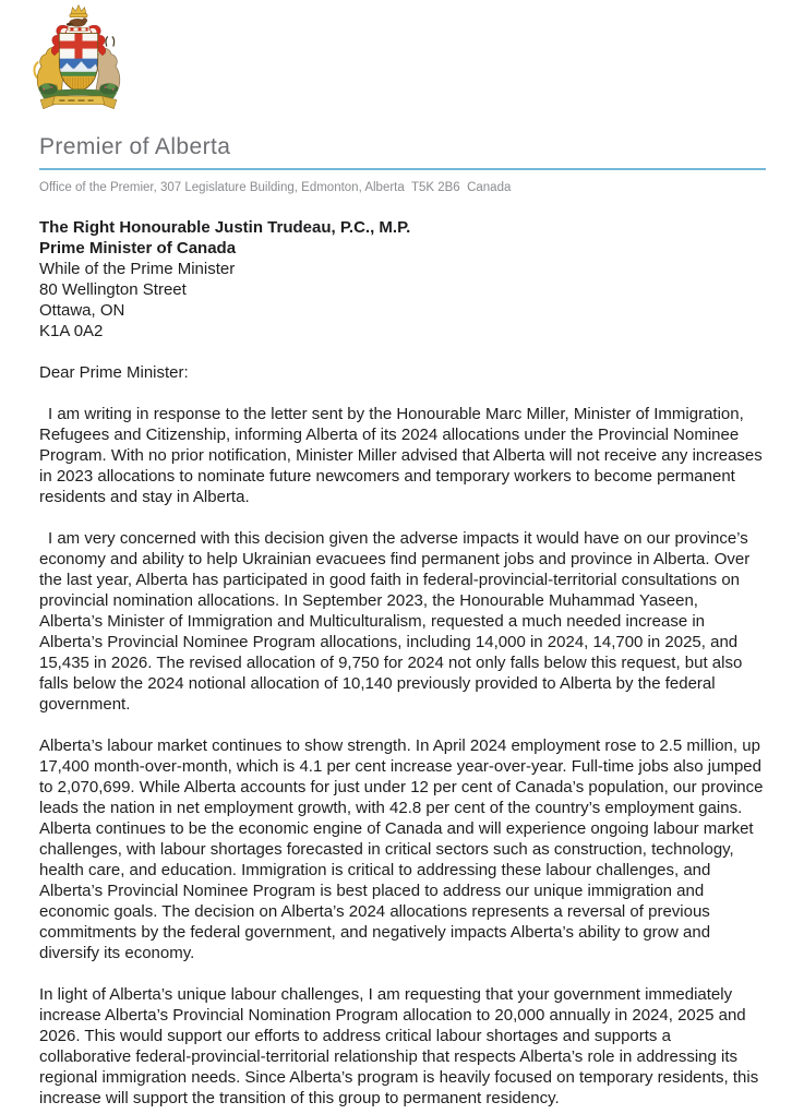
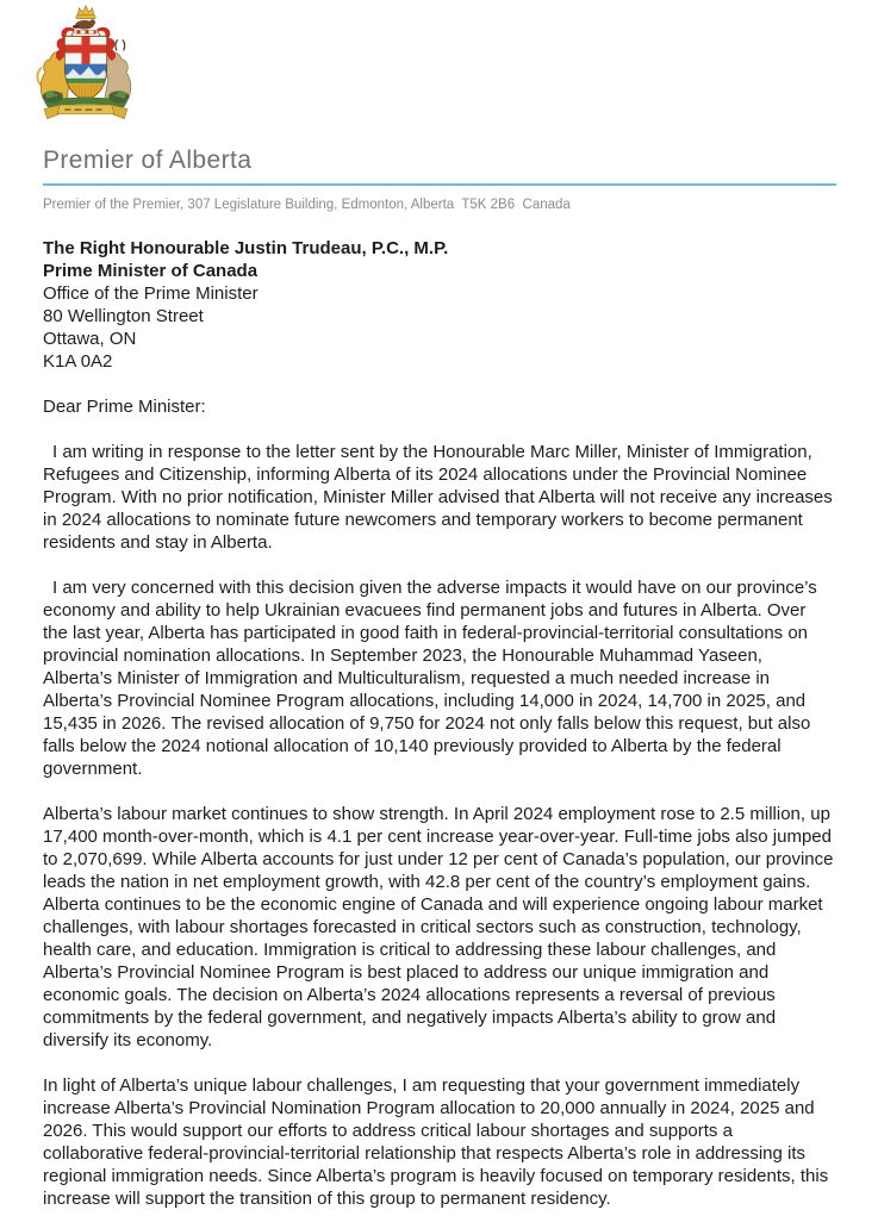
  Premier of Alberta
- Office of the Premier, 307 Legislature Building, Edmonton, Alberta T5K 2B6 Canada
+ Premier of the Premier, 307 Legislature Building, Edmonton, Alberta T5K 2B6 Canada
  The Right Honourable Justin Trudeau, P.C., M.P.
  Prime Minister of Canada
- While of the Prime Minister
+ Office of the Prime Minister
  80 Wellington Street
  Ottawa, ON
  K1A 0A2
  Dear Prime Minister:
- I am writing in response to the letter sent by the Honourable Marc Miller, Minister of Immigration, Refugees and Citizenship, informing Alberta of its 2024 allocations under the Provincial Nominee Program. With no prior notification, Minister Miller advised that Alberta will not receive any increases in 2023 allocations to nominate future newcomers and temporary workers to become permanent residents and stay in Alberta.
+ I am writing in response to the letter sent by the Honourable Marc Miller, Minister of Immigration, Refugees and Citizenship, informing Alberta of its 2024 allocations under the Provincial Nominee Program. With no prior notification, Minister Miller advised that Alberta will not receive any increases in 2024 allocations to nominate future newcomers and temporary workers to become permanent residents and stay in Alberta.
- I am very concerned with this decision given the adverse impacts it would have on our province’s economy and ability to help Ukrainian evacuees find permanent jobs and province in Alberta. Over the last year, Alberta has participated in good faith in federal-provincial-territorial consultations on provincial nomination allocations. In September 2023, the Honourable Muhammad Yaseen, Alberta’s Minister of Immigration and Multiculturalism, requested a much needed increase in Alberta’s Provincial Nominee Program allocations, including 14,000 in 2024, 14,700 in 2025, and 15,435 in 2026. The revised allocation of 9,750 for 2024 not only falls below this request, but also falls below the 2024 notional allocation of 10,140 previously provided to Alberta by the federal government.
+ I am very concerned with this decision given the adverse impacts it would have on our province’s economy and ability to help Ukrainian evacuees find permanent jobs and futures in Alberta. Over the last year, Alberta has participated in good faith in federal-provincial-territorial consultations on provincial nomination allocations. In September 2023, the Honourable Muhammad Yaseen, Alberta’s Minister of Immigration and Multiculturalism, requested a much needed increase in Alberta’s Provincial Nominee Program allocations, including 14,000 in 2024, 14,700 in 2025, and 15,435 in 2026. The revised allocation of 9,750 for 2024 not only falls below this request, but also falls below the 2024 notional allocation of 10,140 previously provided to Alberta by the federal government.
  Alberta’s labour market continues to show strength. In April 2024 employment rose to 2.5 million, up 17,400 month-over-month, which is 4.1 per cent increase year-over-year. Full-time jobs also jumped to 2,070,699. While Alberta accounts for just under 12 per cent of Canada’s population, our province leads the nation in net employment growth, with 42.8 per cent of the country’s employment gains. Alberta continues to be the economic engine of Canada and will experience ongoing labour market challenges, with labour shortages forecasted in critical sectors such as construction, technology, health care, and education. Immigration is critical to addressing these labour challenges, and Alberta’s Provincial Nominee Program is best placed to address our unique immigration and economic goals. The decision on Alberta’s 2024 allocations represents a reversal of previous commitments by the federal government, and negatively impacts Alberta’s ability to grow and diversify its economy.
  In light of Alberta’s unique labour challenges, I am requesting that your government immediately increase Alberta’s Provincial Nomination Program allocation to 20,000 annually in 2024, 2025 and 2026. This would support our efforts to address critical labour shortages and supports a collaborative federal-provincial-territorial relationship that respects Alberta’s role in addressing its regional immigration needs. Since Alberta’s program is heavily focused on temporary residents, this increase will support the transition of this group to permanent residency.
